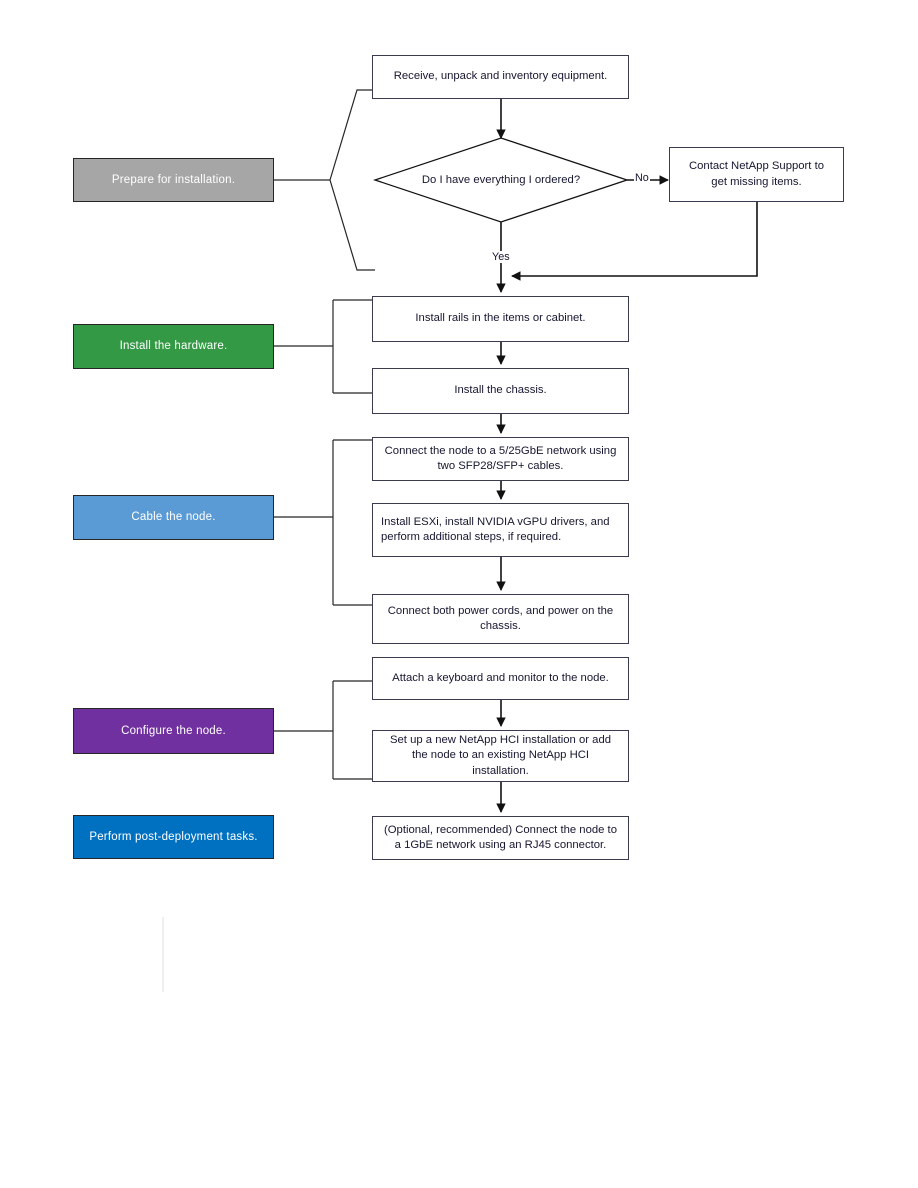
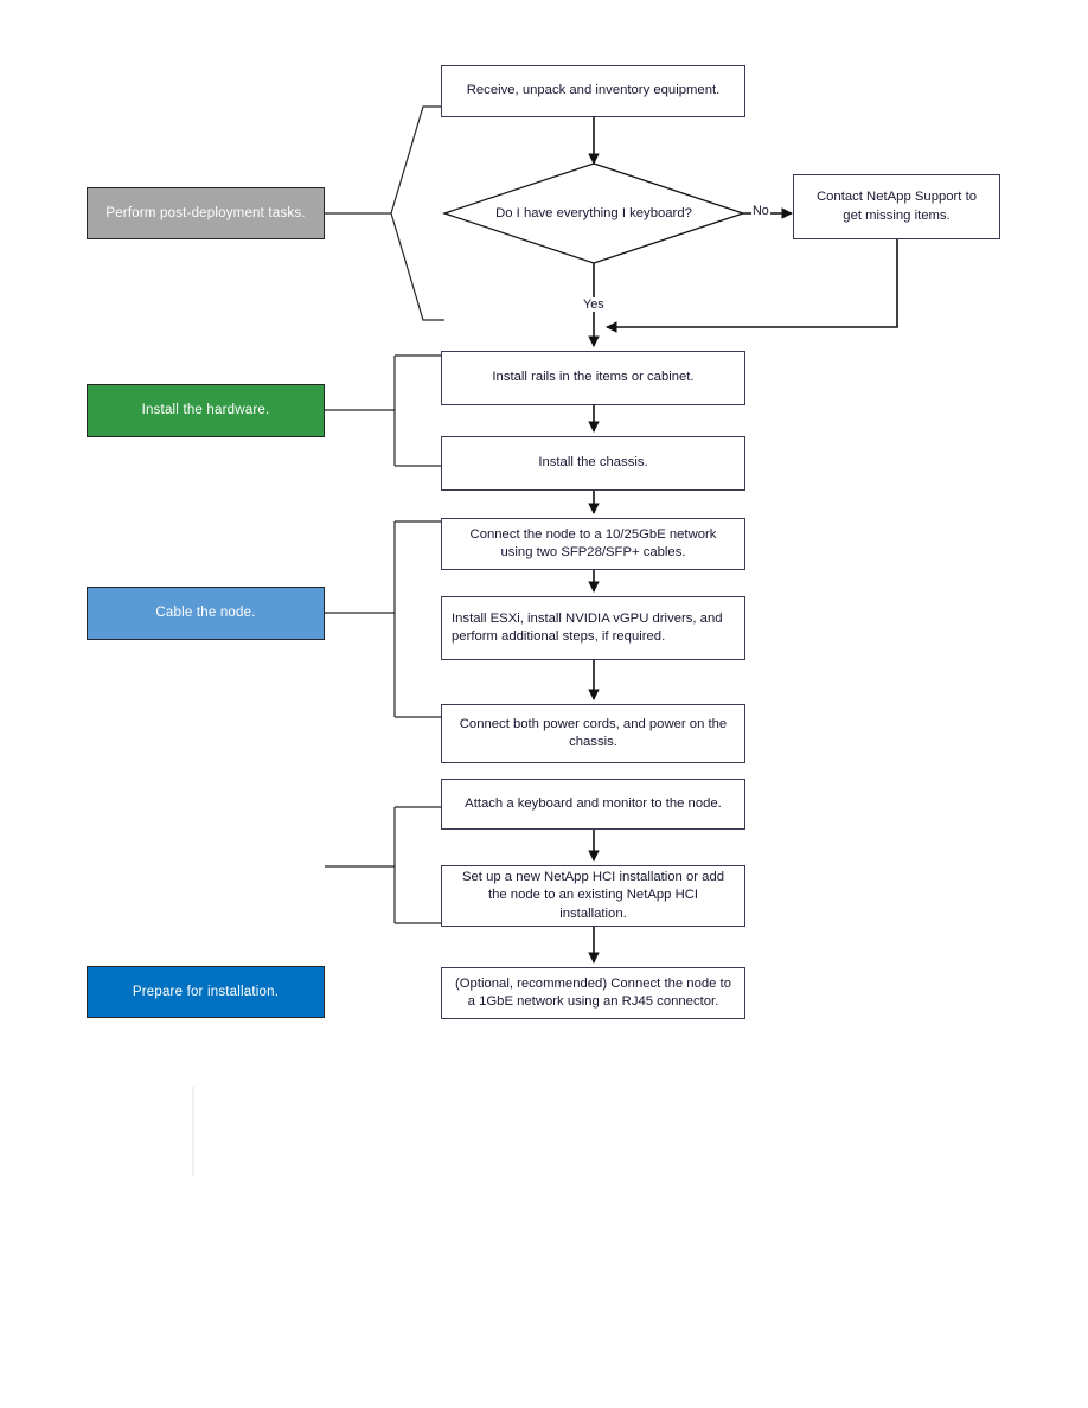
- Prepare for installation.
+ Perform post-deployment tasks.
  Install the hardware.
  Cable the node.
- Configure the node.
- Perform post-deployment tasks.
+ Prepare for installation.
  Receive, unpack and inventory equipment.
  Contact NetApp Support to get missing items.
  Install rails in the items or cabinet.
  Install the chassis.
- Connect the node to a 5/25GbE network using two SFP28/SFP+ cables.
+ Connect the node to a 10/25GbE network using two SFP28/SFP+ cables.
  Install ESXi, install NVIDIA vGPU drivers, and perform additional steps, if required.
  Connect both power cords, and power on the chassis.
  Attach a keyboard and monitor to the node.
  Set up a new NetApp HCI installation or add the node to an existing NetApp HCI installation.
  (Optional, recommended) Connect the node to a 1GbE network using an RJ45 connector.
- Do I have everything I ordered?
+ Do I have everything I keyboard?
  No
  Yes
